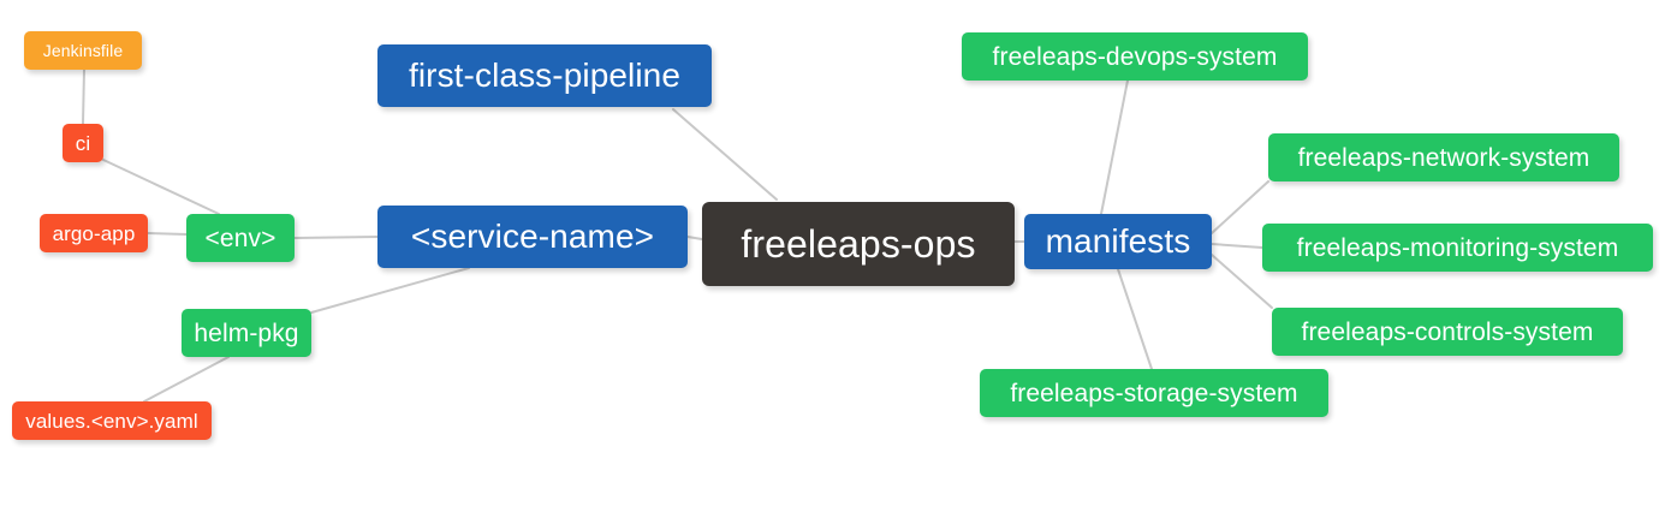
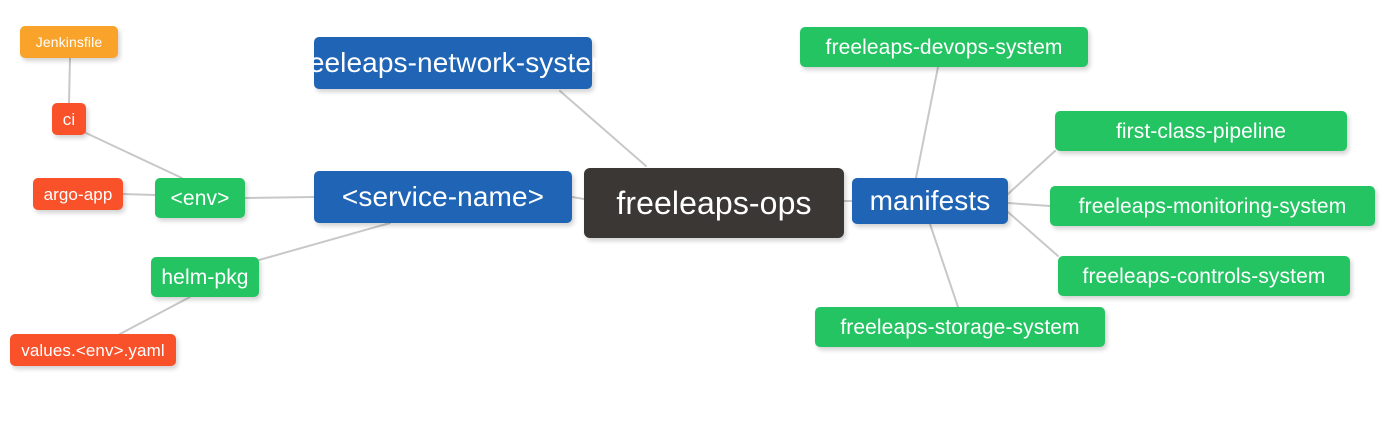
  freeleaps-ops
  <service-name>
- first-class-pipeline
+ freeleaps-network-system
  manifests
  <env>
  helm-pkg
  ci
  argo-app
  values.<env>.yaml
  Jenkinsfile
  freeleaps-devops-system
- freeleaps-network-system
+ first-class-pipeline
  freeleaps-monitoring-system
  freeleaps-controls-system
  freeleaps-storage-system
